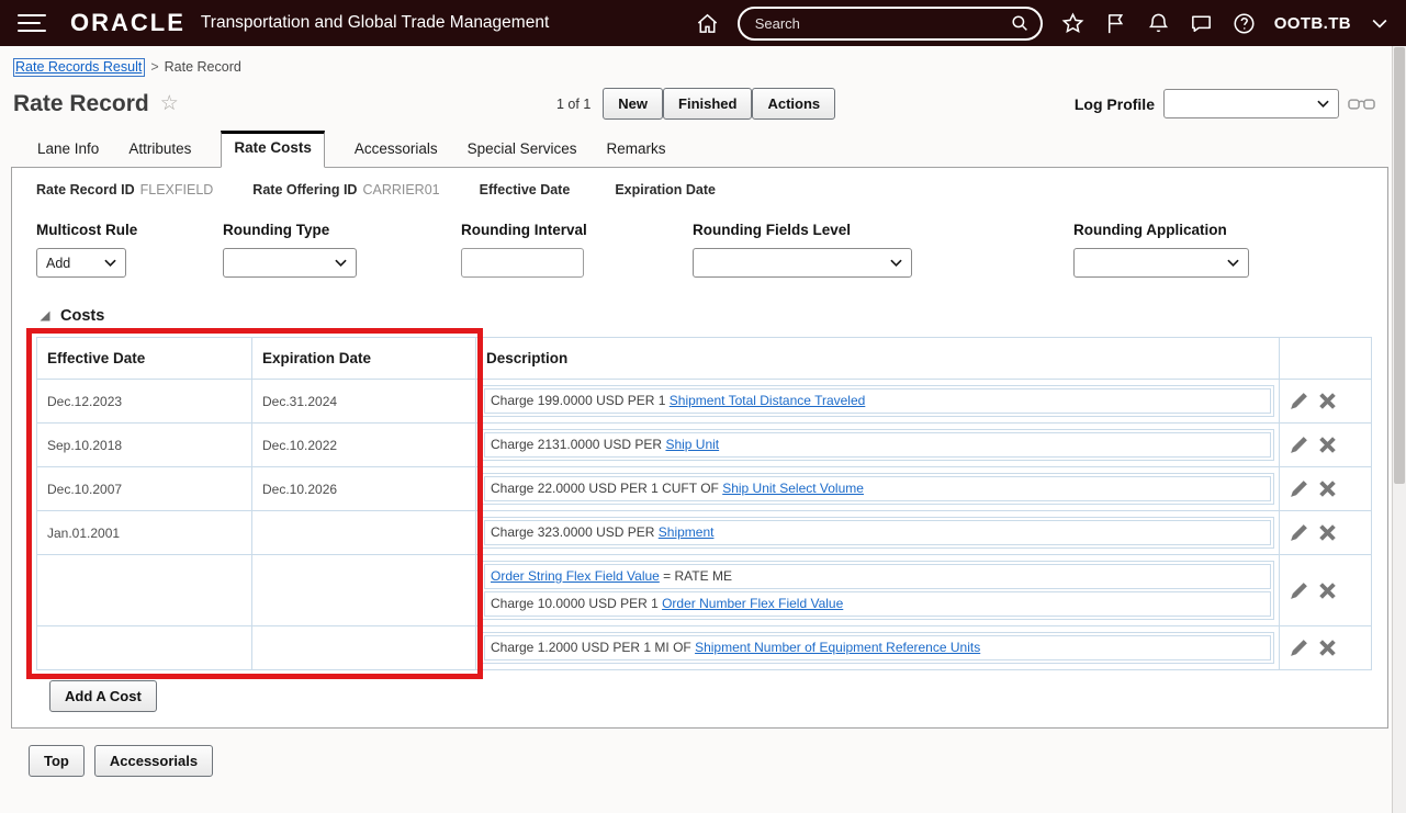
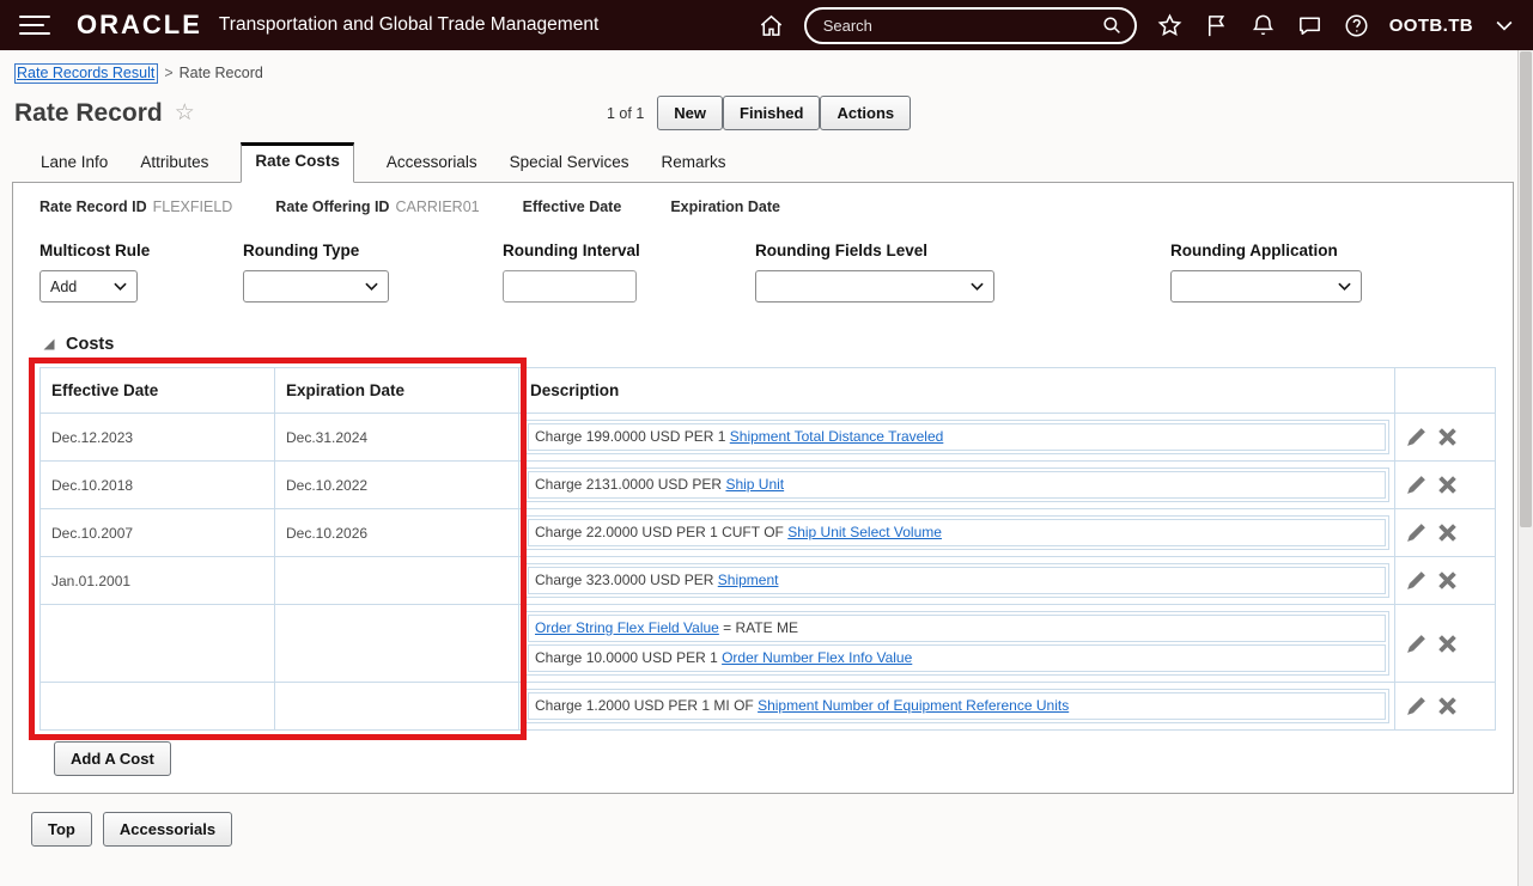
  ORACLE
  Transportation and Global Trade Management
  Search
  OOTB.TB
  Rate Records Result > Rate Record
  Rate Record
  ☆
  1 of 1
  New Finished Actions
- Log Profile
  Lane Info
  Attributes
  Rate Costs
  Accessorials
  Special Services
  Remarks
  Rate Record ID FLEXFIELD
  Rate Offering ID CARRIER01
  Effective Date
  Expiration Date
  Multicost Rule
  Add
  Rounding Type
  Rounding Interval
  Rounding Fields Level
  Rounding Application
  Costs
  Effective Date	Expiration Date	Description
  Dec.12.2023	Dec.31.2024	Charge 199.0000 USD PER 1 Shipment Total Distance Traveled
- Sep.10.2018	Dec.10.2022	Charge 2131.0000 USD PER Ship Unit
+ Dec.10.2018	Dec.10.2022	Charge 2131.0000 USD PER Ship Unit
  Dec.10.2007	Dec.10.2026	Charge 22.0000 USD PER 1 CUFT OF Ship Unit Select Volume
  Jan.01.2001		Charge 323.0000 USD PER Shipment
- 		Order String Flex Field Value = RATE MECharge 10.0000 USD PER 1 Order Number Flex Field Value
+ 		Order String Flex Field Value = RATE MECharge 10.0000 USD PER 1 Order Number Flex Info Value
  		Charge 1.2000 USD PER 1 MI OF Shipment Number of Equipment Reference Units
  Add A Cost
  Top
  Accessorials
